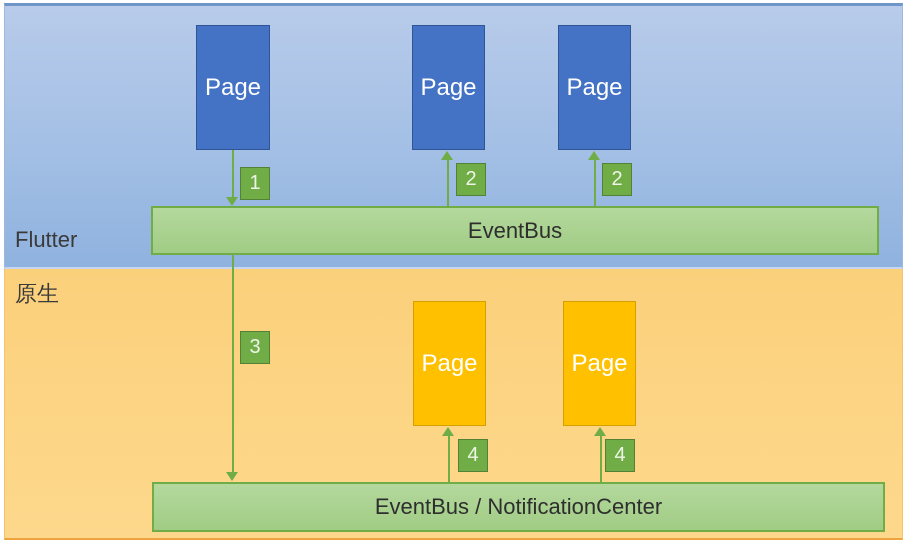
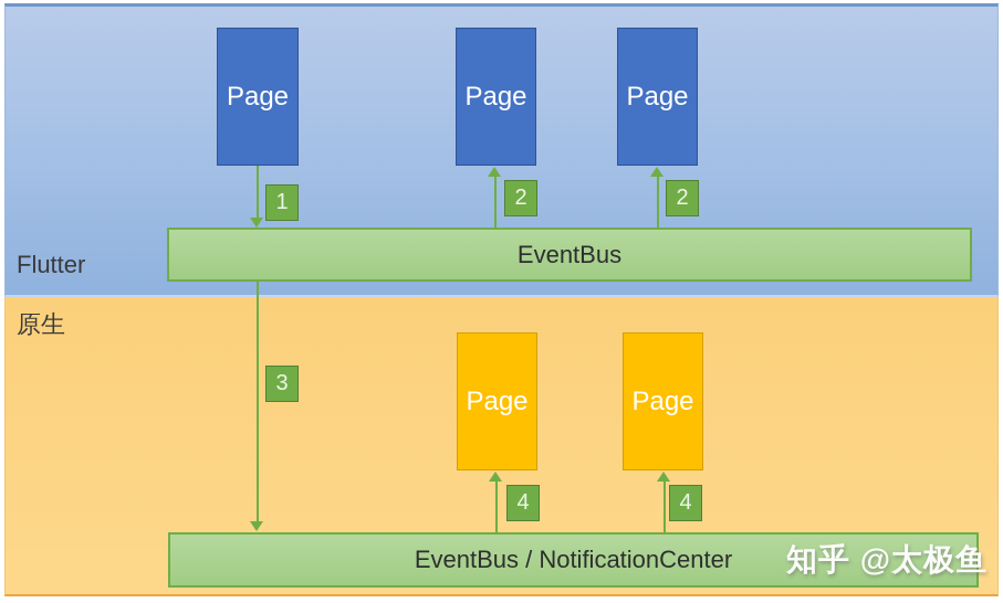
  Flutter
  原生
  Page
  Page
  Page
  EventBus
  Page
  Page
  EventBus / NotificationCenter
  1
  2
  2
  3
  4
  4
+ 知乎 @太极鱼
